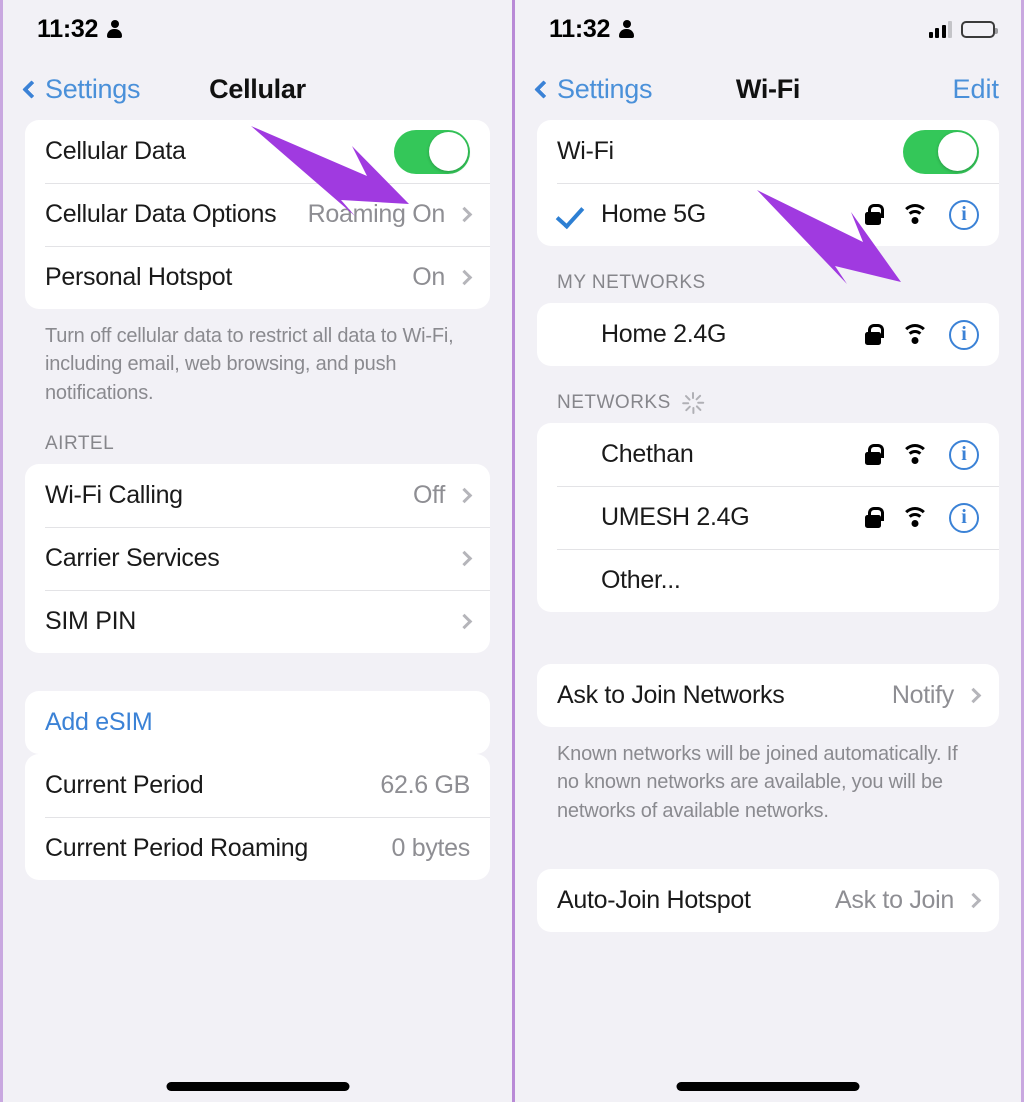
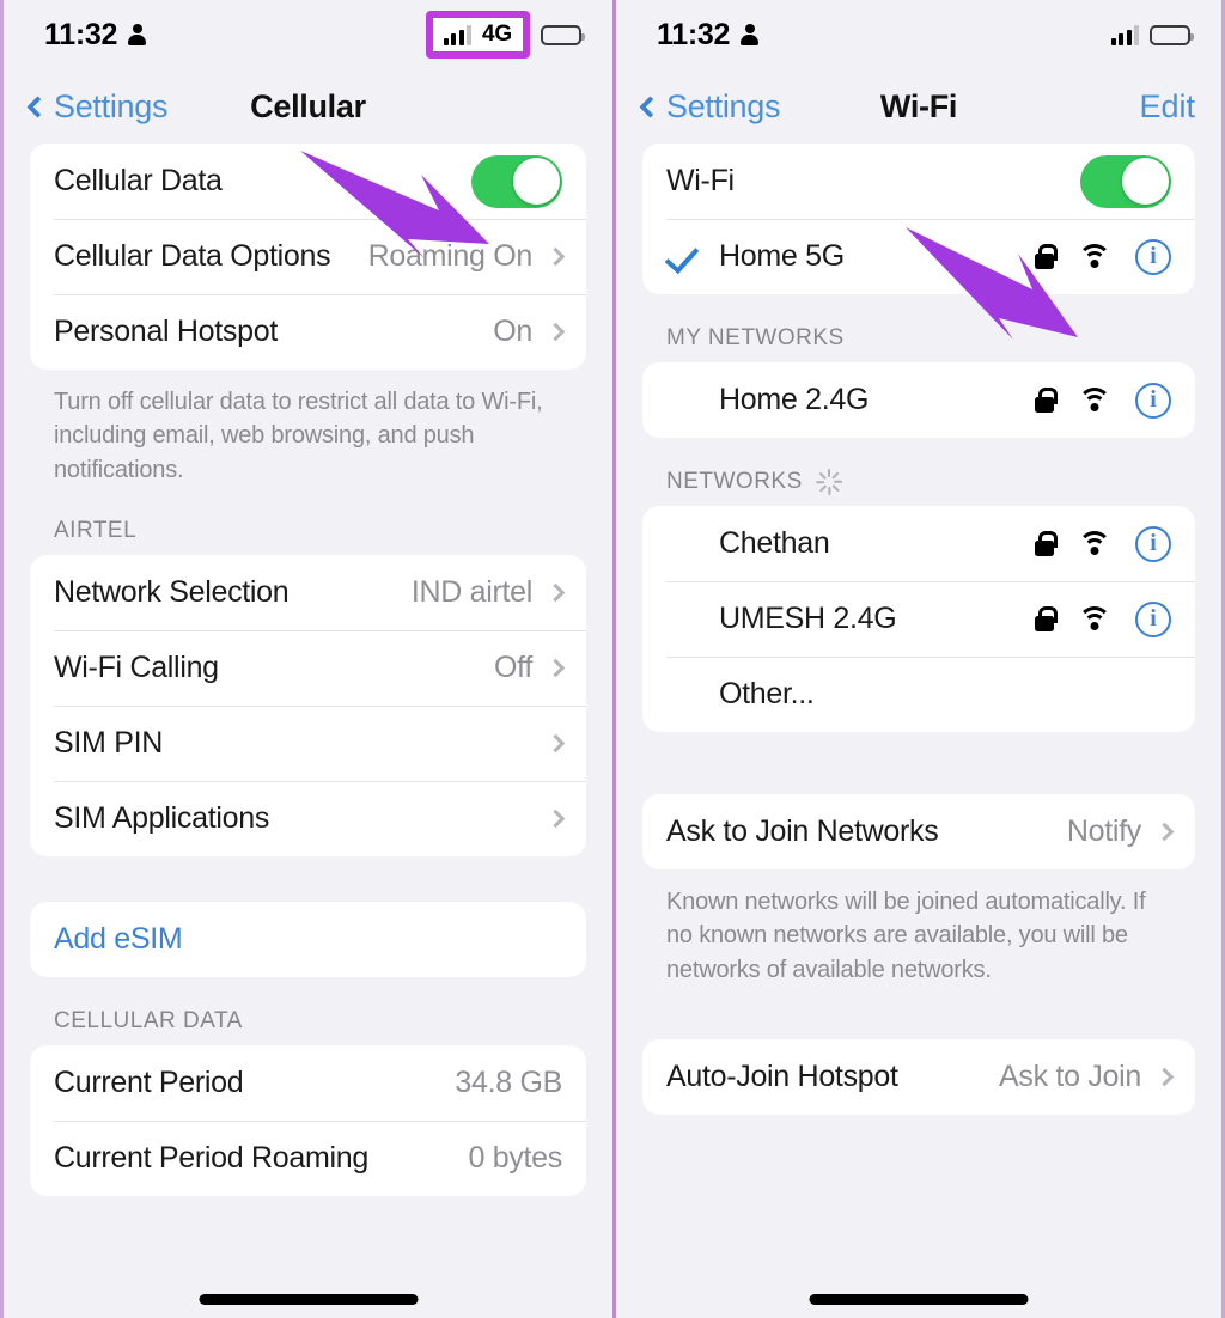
  11:32
+ 4G
  Settings
  Cellular
  Cellular Data
  Cellular Data Options
  Roaming On
  Personal Hotspot
  On
  Turn off cellular data to restrict all data to Wi-Fi, including email, web browsing, and push notifications.
  AIRTEL
+ Network Selection
+ IND airtel
  Wi-Fi Calling
  Off
- Carrier Services
  SIM PIN
+ SIM Applications
  Add eSIM
+ CELLULAR DATA
  Current Period
- 62.6 GB
+ 34.8 GB
  Current Period Roaming
  0 bytes
  11:32
  Settings
  Wi-Fi
  Edit
  Wi-Fi
  Home 5G
  i
  MY NETWORKS
  Home 2.4G
  i
  NETWORKS
  Chethan
  i
  UMESH 2.4G
  i
  Other...
  Ask to Join Networks
  Notify
  Known networks will be joined automatically. If no known networks are available, you will be networks of available networks.
  Auto-Join Hotspot
  Ask to Join
